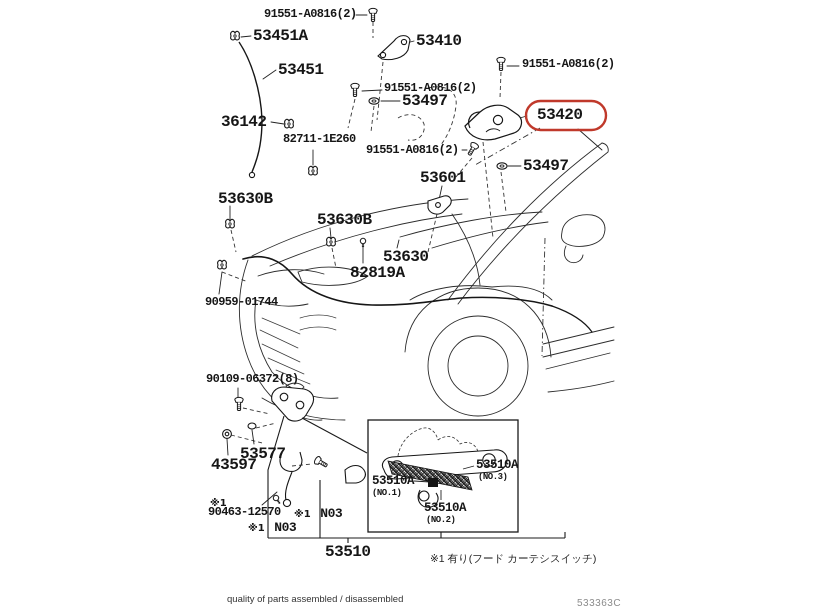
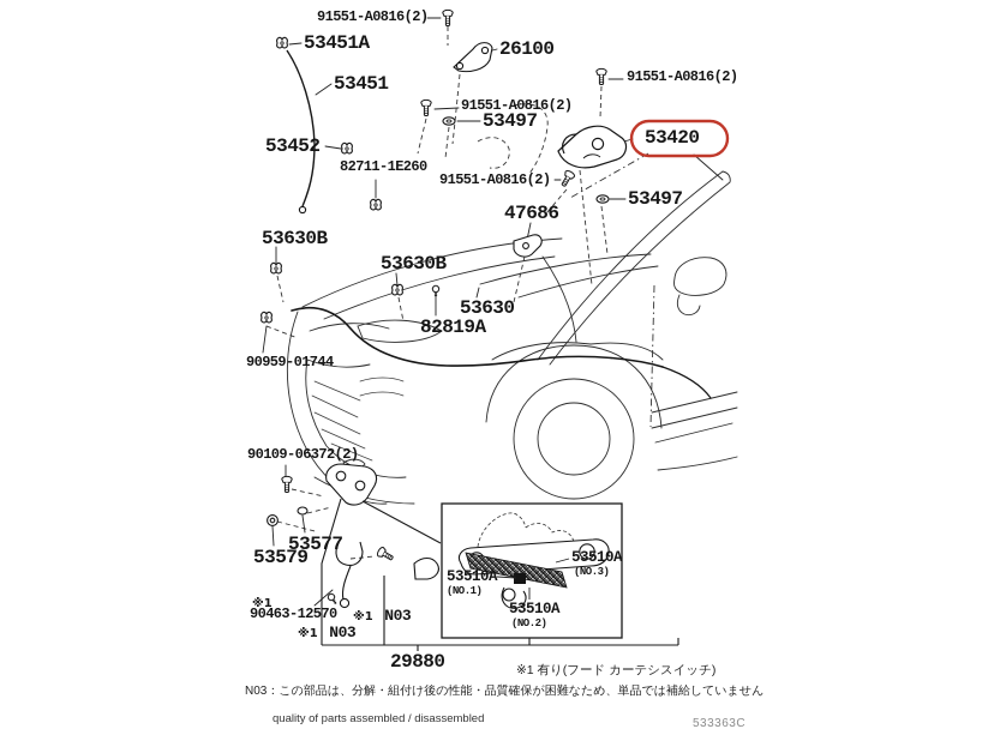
  91551-A0816(2)
  53451A
- 53410
+ 26100
  91551-A0816(2)
  53451
  91551-A0816(2)
  53497
  53420
- 36142
+ 53452
  82711-1E260
  91551-A0816(2)
  53497
- 53601
+ 47686
  53630B
  53630B
  53630
  82819A
  90959-01744
- 90109-06372(8)
+ 90109-06372(2)
  53577
- 43597
+ 53579
  ※1
  90463-12570
  ※1 N03
  ※1 N03
  53510A
  (NO.1)
  53510A
  (NO.3)
  53510A
  (NO.2)
- 53510
+ 29880
  ※1 有り(フード カーテシスイッチ)
+ N03：この部品は、分解・組付け後の性能・品質確保が困難なため、単品では補給していません
  quality of parts assembled / disassembled
  533363C
